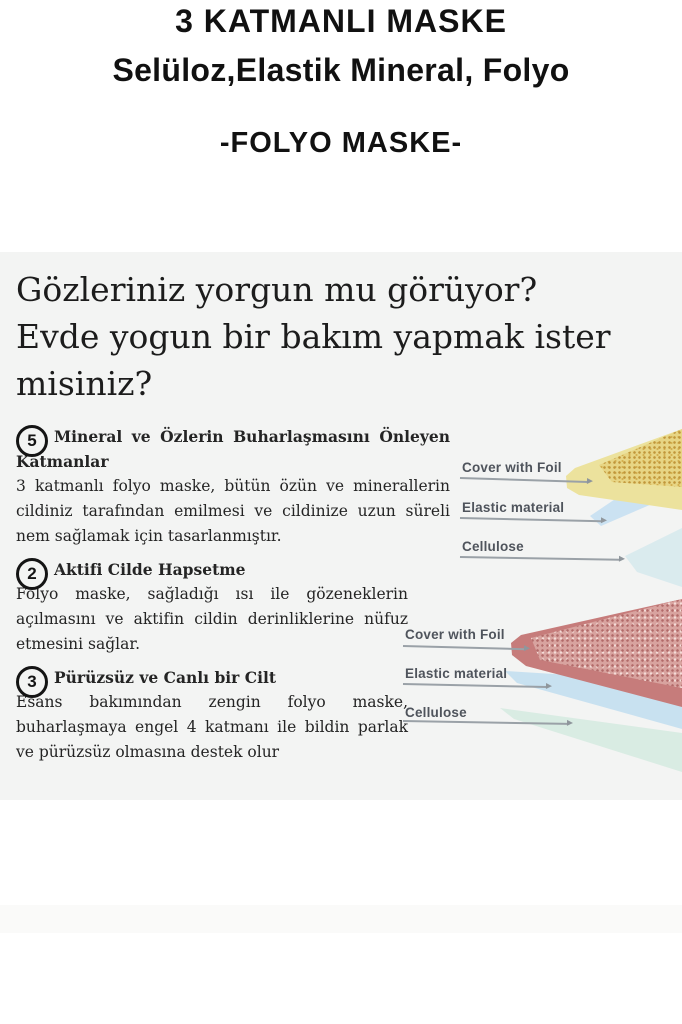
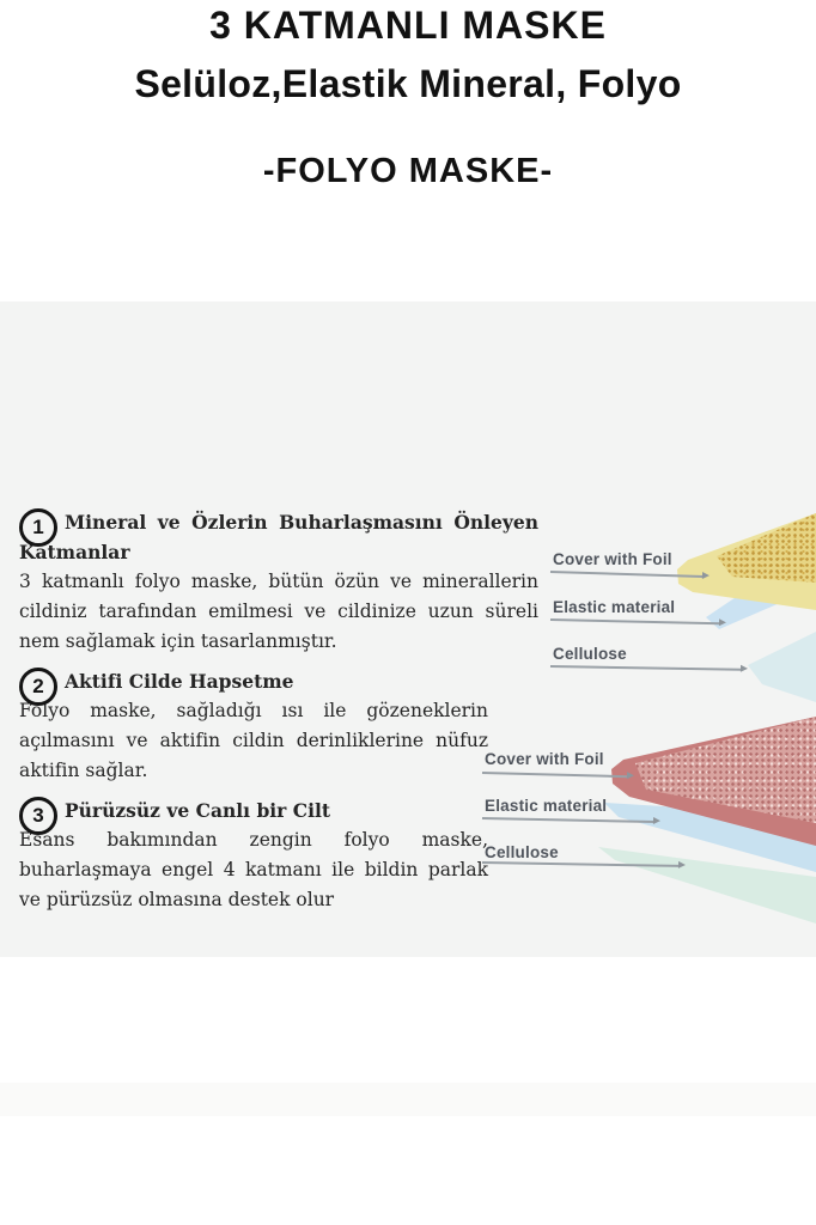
  3 KATMANLI MASKE
  Selüloz,Elastik Mineral, Folyo
  -FOLYO MASKE-
- Gözleriniz yorgun mu görüyor?
- Evde yogun bir bakım yapmak ister
- misiniz?
- 5
+ 1
  Mineral ve Özlerin Buharlaşmasını Önleyen Katmanlar
  3 katmanlı folyo maske, bütün özün ve minerallerin cildiniz tarafından emilmesi ve cildinize uzun süreli nem sağlamak için tasarlanmıştır.
  2
  Aktifi Cilde Hapsetme
- Folyo maske, sağladığı ısı ile gözeneklerin açılmasını ve aktifin cildin derinliklerine nüfuz etmesini sağlar.
+ Folyo maske, sağladığı ısı ile gözeneklerin açılmasını ve aktifin cildin derinliklerine nüfuz aktifin sağlar.
  3
  Pürüzsüz ve Canlı bir Cilt
  Esans bakımından zengin folyo maske, buharlaşmaya engel 4 katmanı ile bildin parlak ve pürüzsüz olmasına destek olur
  Cover with Foil
  Elastic material
  Cellulose
  Cover with Foil
  Elastic material
  Cellulose
